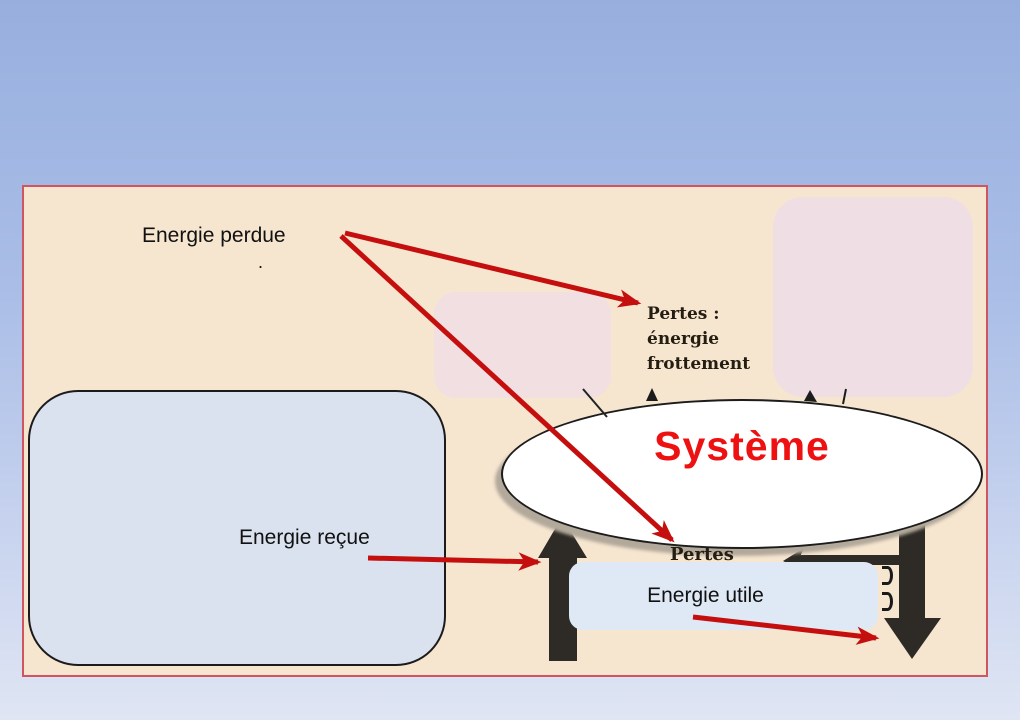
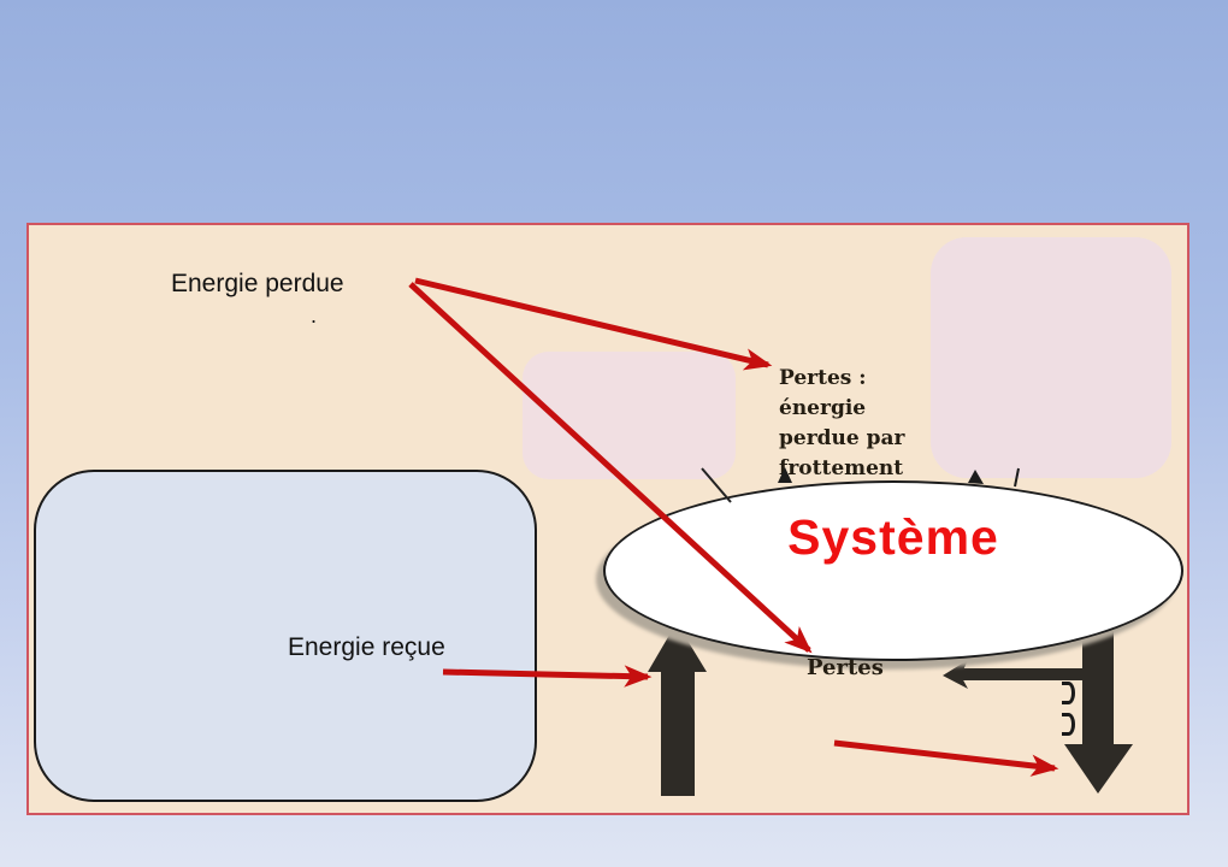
  Système
  Energie perdue
  .
  Pertes : énergie
+ perdue par
  frottement
  Pertes
  Energie reçue
- Energie utile
